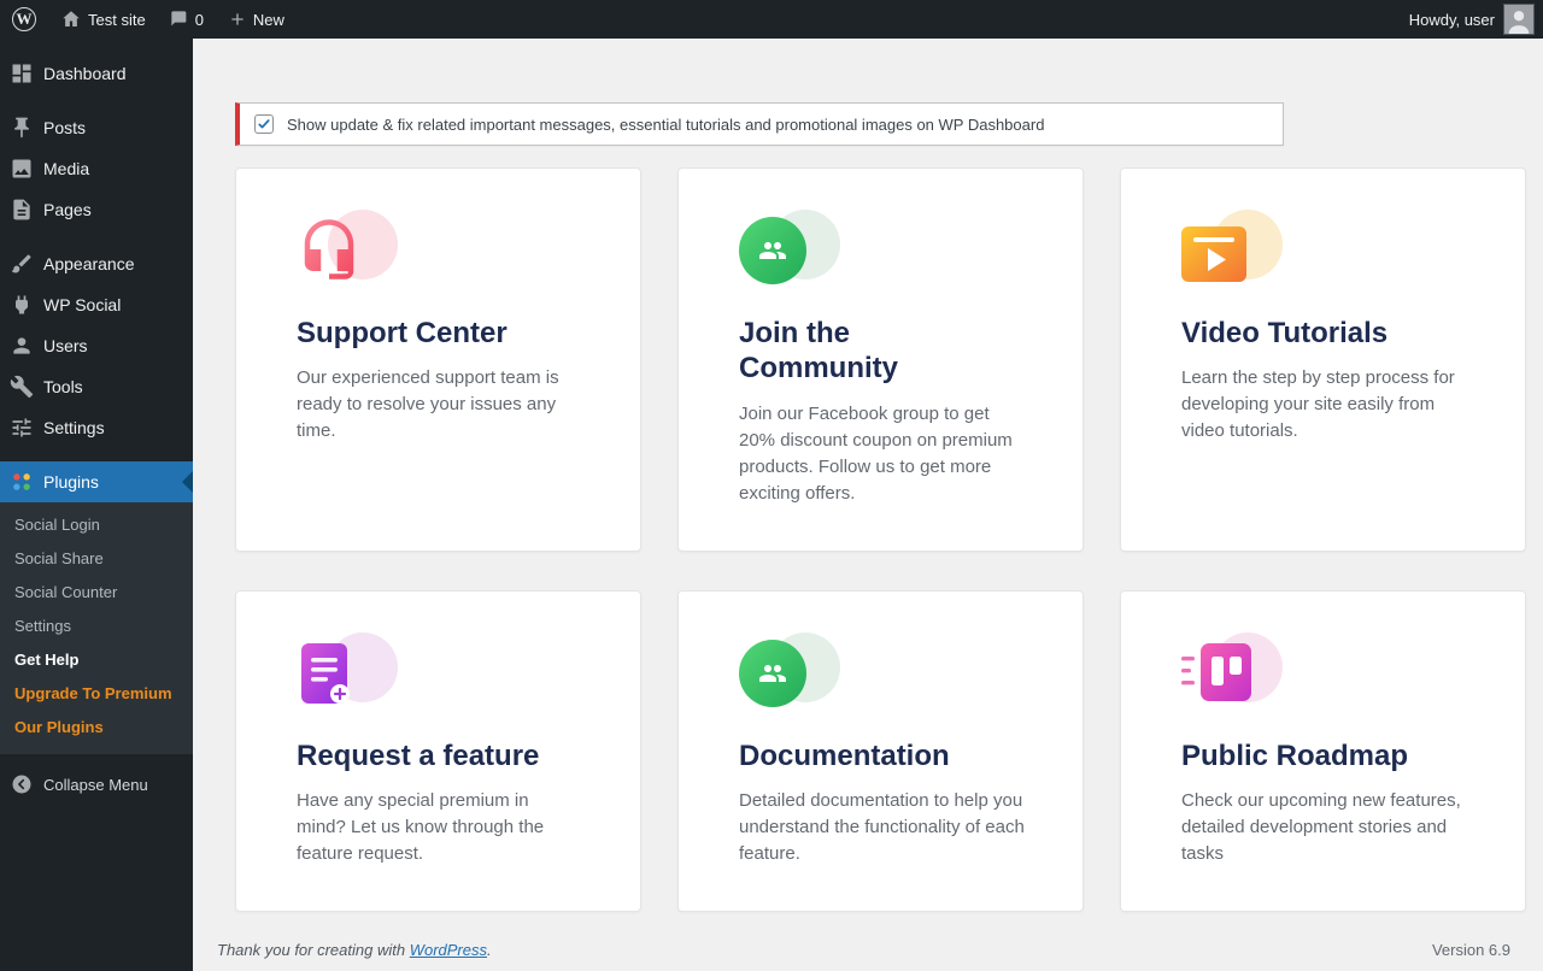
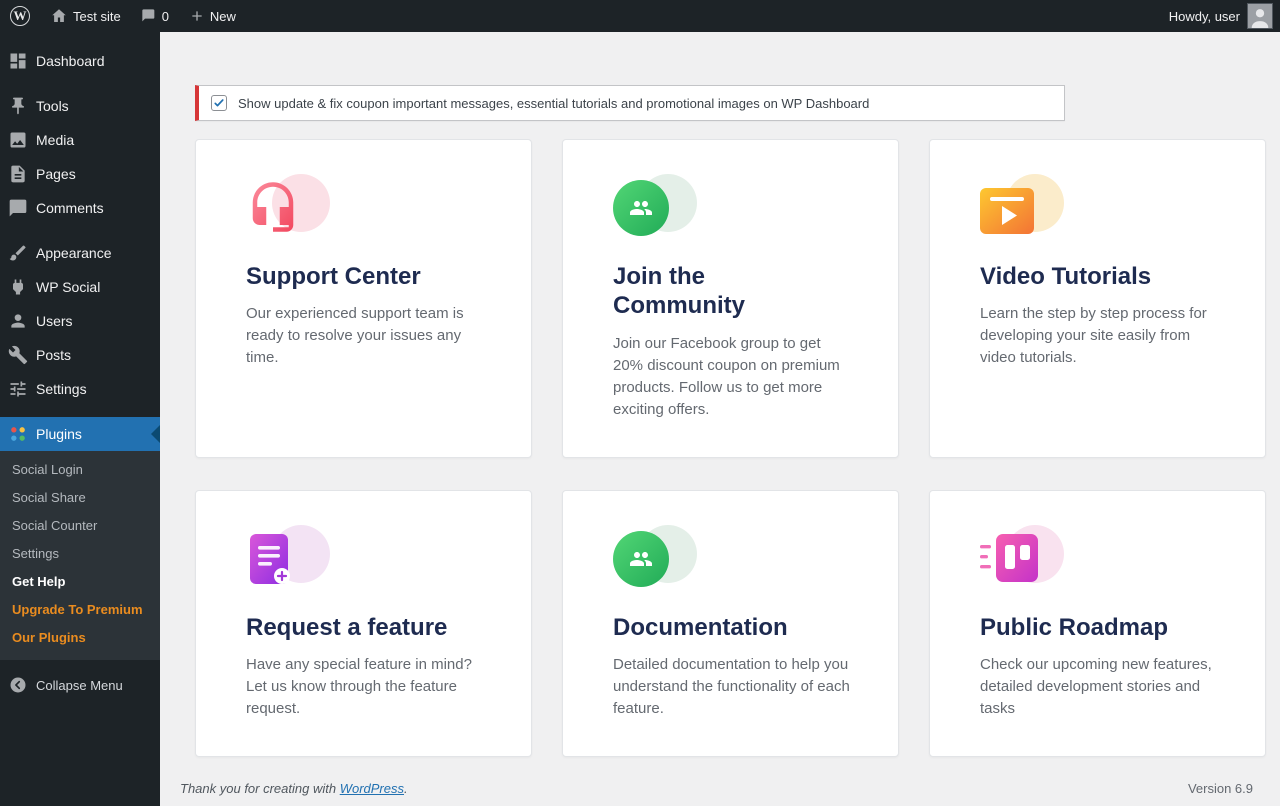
  W
  Test site
  0
  New
  Howdy, user
  Dashboard
- Posts
+ Tools
  Media
  Pages
+ Comments
  Appearance
  WP Social
  Users
- Tools
+ Posts
  Settings
  Plugins
  Social Login
  Social Share
  Social Counter
  Settings
  Get Help
  Upgrade To Premium
  Our Plugins
  Collapse Menu
- Show update & fix related important messages, essential tutorials and promotional images on WP Dashboard
+ Show update & fix coupon important messages, essential tutorials and promotional images on WP Dashboard
  Support Center
  Our experienced support team is ready to resolve your issues any time.
  Join the Community
  Join our Facebook group to get 20% discount coupon on premium products. Follow us to get more exciting offers.
  Video Tutorials
  Learn the step by step process for developing your site easily from video tutorials.
  Request a feature
- Have any special premium in mind? Let us know through the feature request.
+ Have any special feature in mind? Let us know through the feature request.
  Documentation
  Detailed documentation to help you understand the functionality of each feature.
  Public Roadmap
  Check our upcoming new features, detailed development stories and tasks
  Thank you for creating with WordPress.
  Version 6.9
